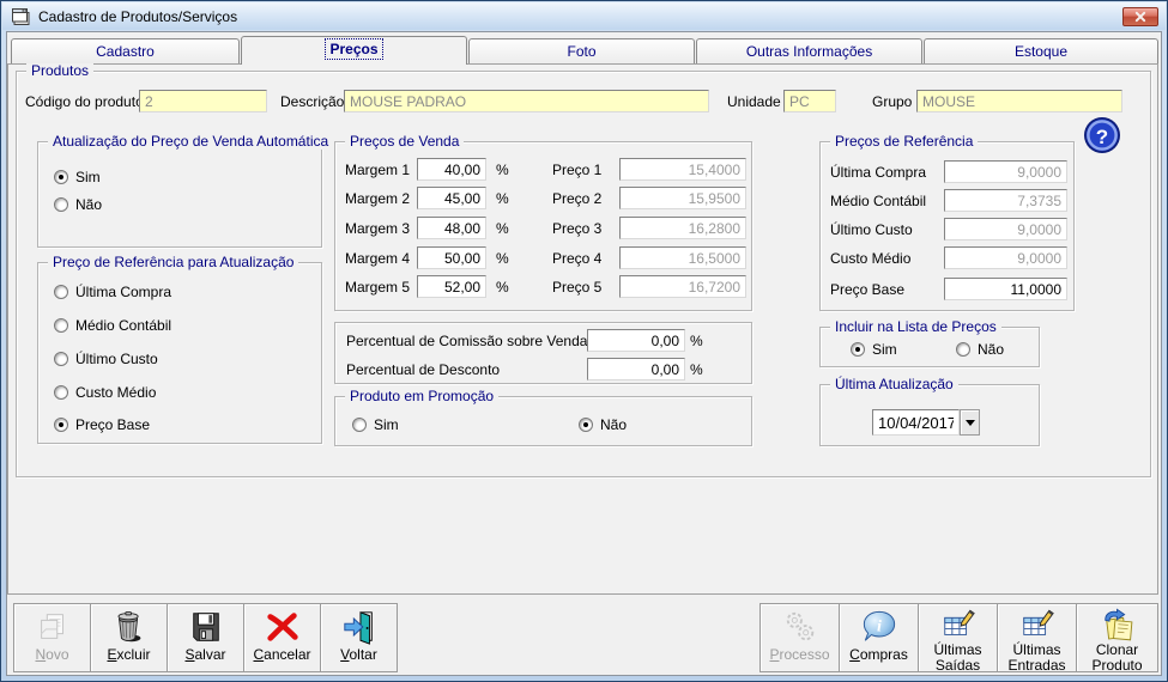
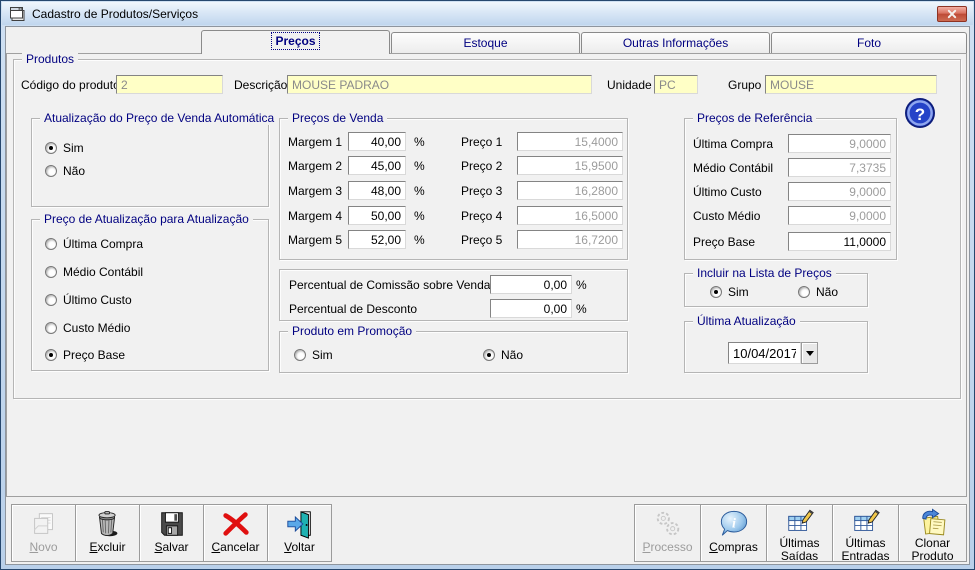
  Cadastro de Produtos/Serviços
- Cadastro
  Preços
- Foto
+ Estoque
  Outras Informações
- Estoque
+ Foto
  Produtos
  Código do produt
  2
  Descrição
  MOUSE PADRAO
  Unidade
  PC
  Grupo
  MOUSE
  ?
  Atualização do Preço de Venda Automática
  Sim
  Não
- Preço de Referência para Atualização
+ Preço de Atualização para Atualização
  Última Compra
  Médio Contábil
  Último Custo
  Custo Médio
  Preço Base
  Preços de Venda
  Margem 1
  40,00
  %
  Preço 1
  15,4000
  Margem 2
  45,00
  %
  Preço 2
  15,9500
  Margem 3
  48,00
  %
  Preço 3
  16,2800
  Margem 4
  50,00
  %
  Preço 4
  16,5000
  Margem 5
  52,00
  %
  Preço 5
  16,7200
  Percentual de Comissão sobre Venda
  0,00
  %
  Percentual de Desconto
  0,00
  %
  Produto em Promoção
  Sim
  Não
  Preços de Referência
  Última Compra
  9,0000
  Médio Contábil
  7,3735
  Último Custo
  9,0000
  Custo Médio
  9,0000
  Preço Base
  11,0000
  Incluir na Lista de Preços
  Sim
  Não
  Última Atualização
  10/04/2017
  Novo
  Excluir
  Salvar
  Cancelar
  Voltar
  Processo
  i
  Compras
  Últimas Saídas
  Últimas Entradas
  Clonar Produto
